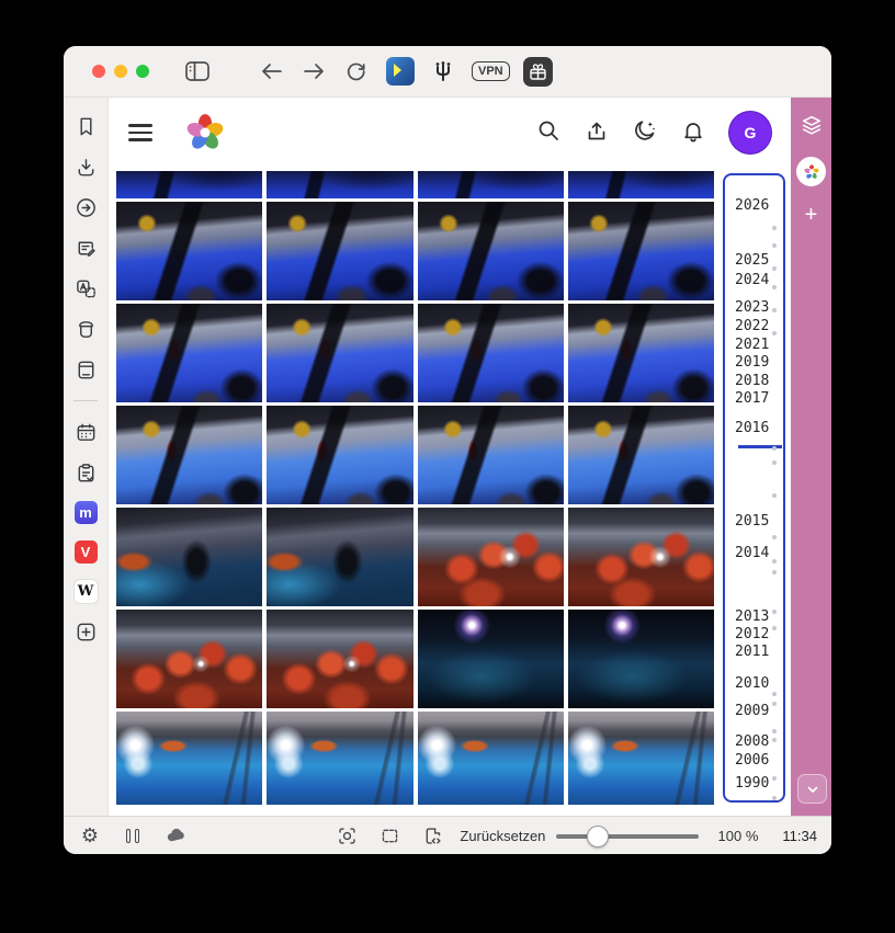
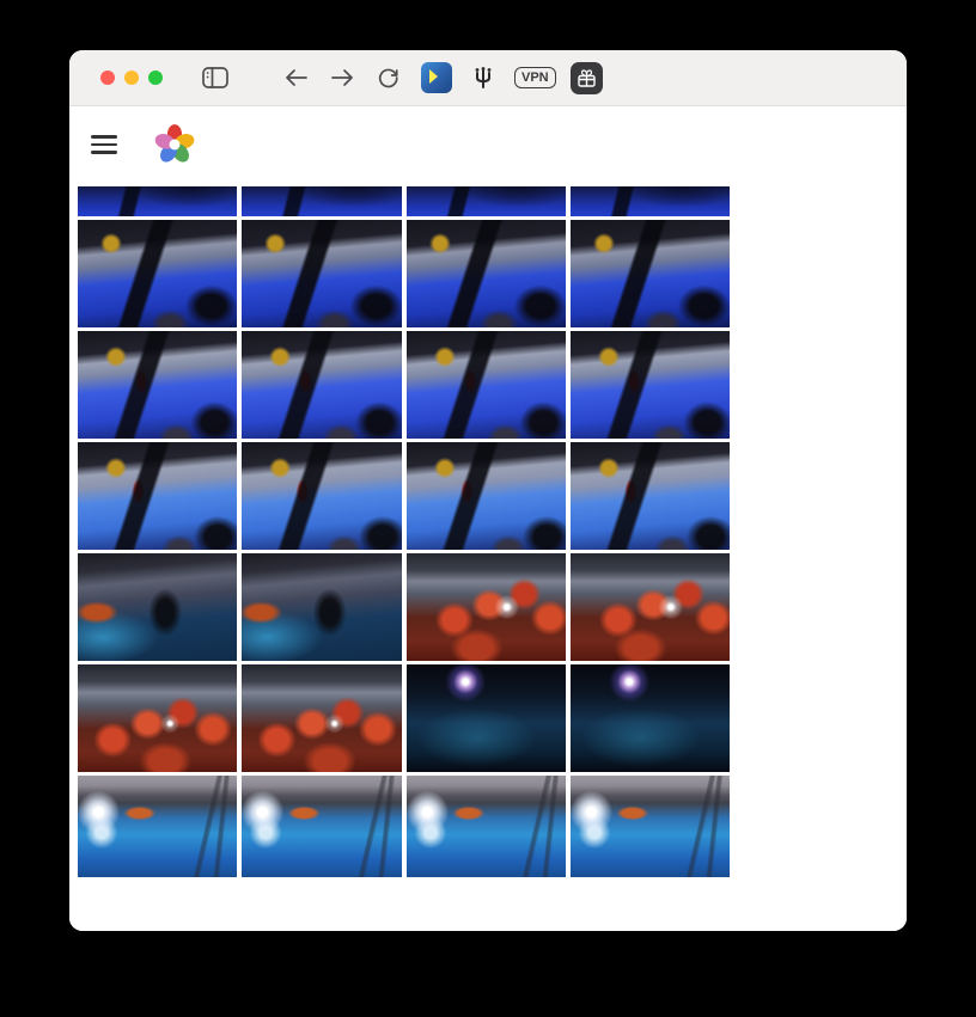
  VPN
- m
- V
- W
- G
- 2026
- 2025
- 2024
- 2023
- 2022
- 2021
- 2019
- 2018
- 2017
- 2016
- 2015
- 2014
- 2013
- 2012
- 2011
- 2010
- 2009
- 2008
- 2006
- 1990
- +
- ⚙
- Zurücksetzen
- 100 %
- 11:34
